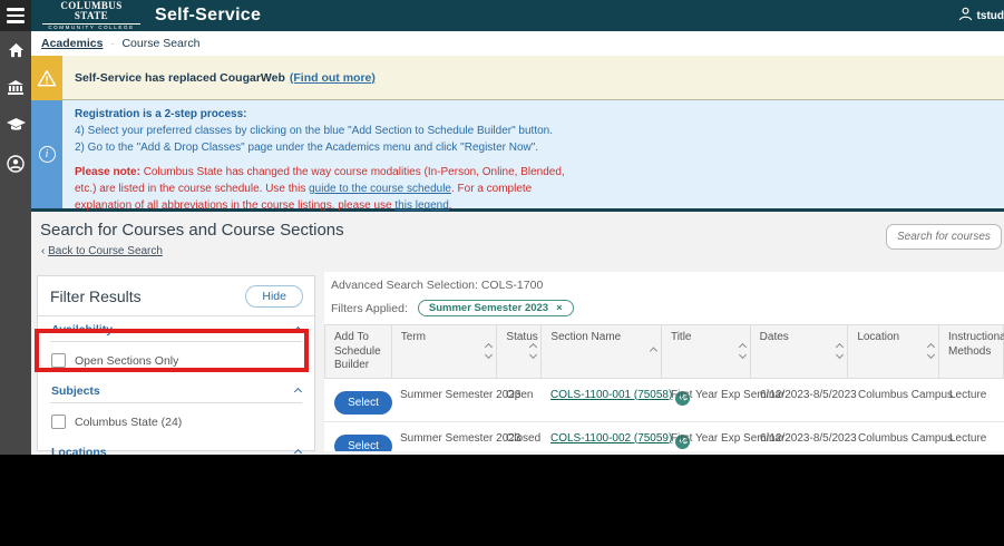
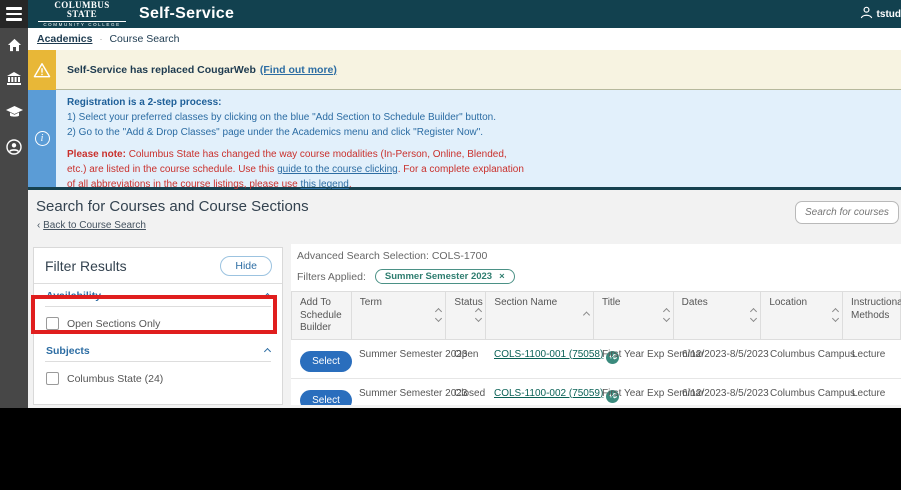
  COLUMBUS STATE
  Self-Service
  tstud
  Academics
  ·
  Course Search
  Self-Service has replaced CougarWeb
  (Find out more)
  i
  Registration is a 2-step process:
- 4) Select your preferred classes by clicking on the blue "Add Section to Schedule Builder" button.
+ 1) Select your preferred classes by clicking on the blue "Add Section to Schedule Builder" button.
  2) Go to the "Add & Drop Classes" page under the Academics menu and click "Register Now".
- Please note: Columbus State has changed the way course modalities (In-Person, Online, Blended, etc.) are listed in the course schedule. Use this guide to the course schedule. For a complete explanation of all abbreviations in the course listings, please use this legend.
+ Please note: Columbus State has changed the way course modalities (In-Person, Online, Blended, etc.) are listed in the course schedule. Use this guide to the course clicking. For a complete explanation of all abbreviations in the course listings, please use this legend.
  Search for Courses and Course Sections
  ‹ Back to Course Search
  Search for courses
  Filter Results
  Hide
  Availability
  Open Sections Only
  Subjects
  Columbus State (24)
- Locations
  Advanced Search Selection: COLS-1700
  Filters Applied:
  Summer Semester 2023
  ×
  Add To Schedule Builder
  Term
  Status
  Section Name
  Title
  Dates
  Location
  Instructiona Methods
  Select
  Summer Semester 20
  Open
  COLS-1100-001 (75058)
  First Year Exp Se
  6/12/2023-8/5/2023
  Columbus Campu
  Lecture
  Select
  Summer Semester 20
  Closed
  COLS-1100-002 (75059)
  First Year Exp Se
  6/12/2023-8/5/2023
  Columbus Campu
  Lecture
